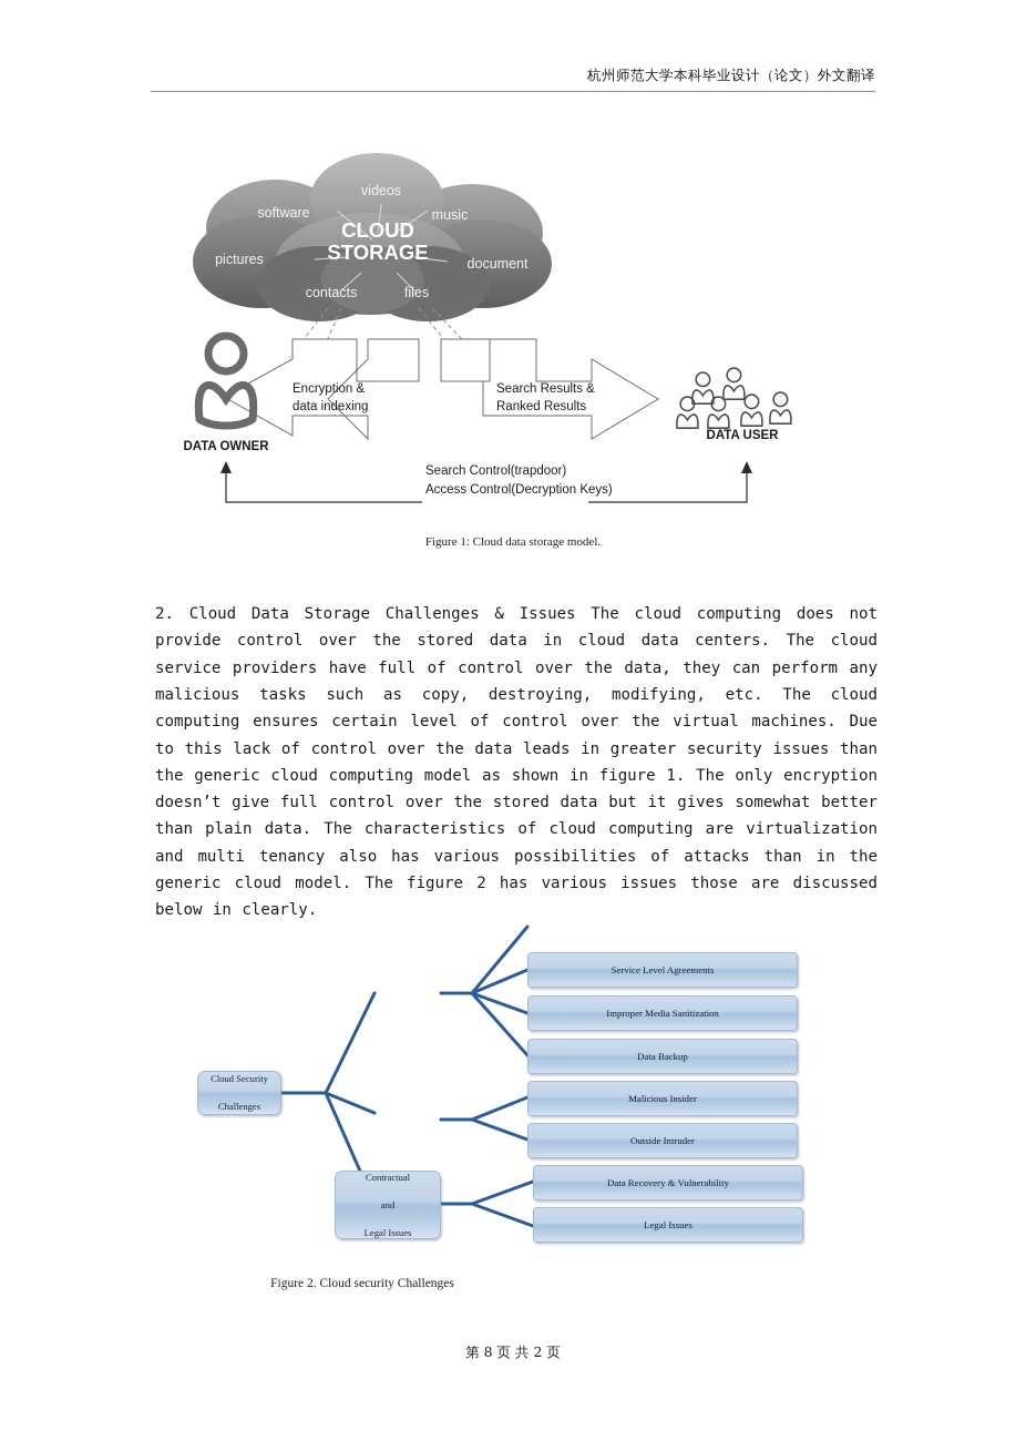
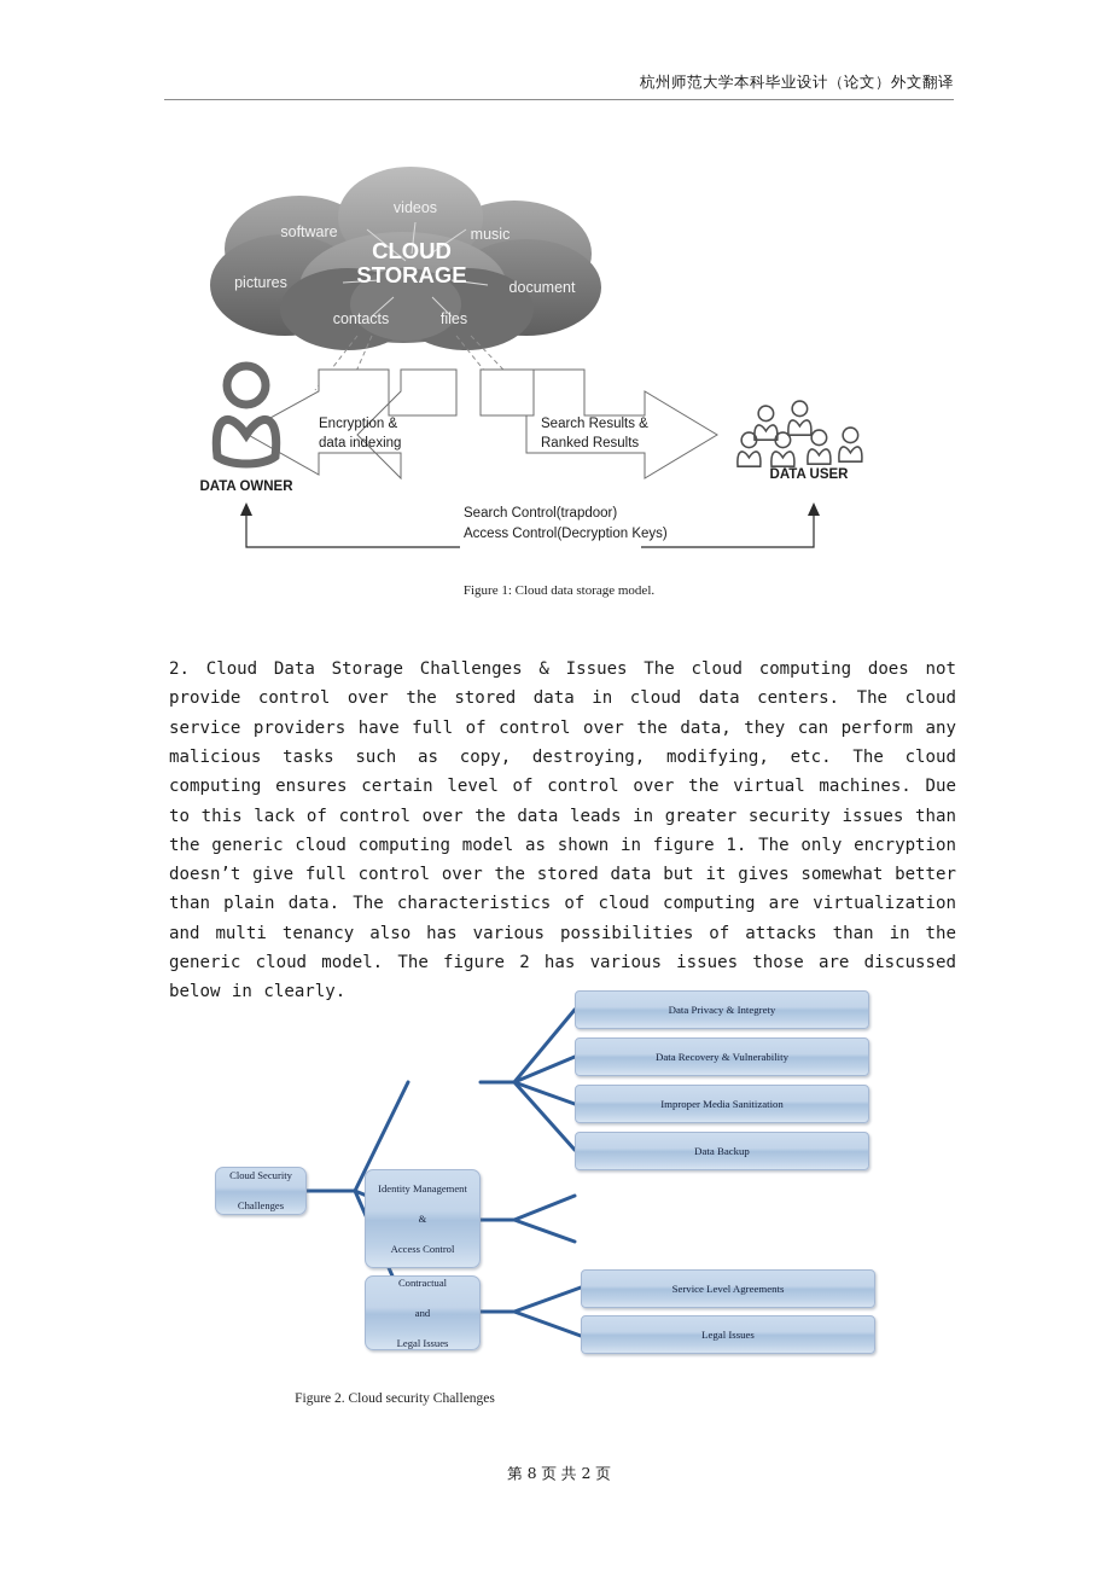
  杭州师范大学本科毕业设计（论文）外文翻译
  videos
  software
  music
  pictures
  document
  contacts
  files
  CLOUD
  STORAGE
  Encryption &
  data indexing
  Search Results &
  Ranked Results
  DATA OWNER
  DATA USER
  Search Control(trapdoor)
  Access Control(Decryption Keys)
  Figure 1: Cloud data storage model.
  2. Cloud Data Storage Challenges & Issues The cloud computing does not provide control over the stored data in cloud data centers. The cloud service providers have full of control over the data, they can perform any malicious tasks such as copy, destroying, modifying, etc. The cloud computing ensures certain level of control over the virtual machines. Due to this lack of control over the data leads in greater security issues than the generic cloud computing model as shown in figure 1. The only encryption doesn’t give full control over the stored data but it gives somewhat better than plain data. The characteristics of cloud computing are virtualization and multi tenancy also has various possibilities of attacks than in the generic cloud model. The figure 2 has various issues those are discussed below in clearly.
  Cloud Security
  Challenges
+ Identity Management
+ &
+ Access Control
  Contractual
  and
  Legal Issues
+ Data Privacy & Integrety
- Service Level Agreements
+ Data Recovery & Vulnerability
  Improper Media Sanitization
  Data Backup
- Malicious Insider
- Outside Intruder
- Data Recovery & Vulnerability
+ Service Level Agreements
  Legal Issues
  Figure 2. Cloud security Challenges
  第 8 页 共 2 页
